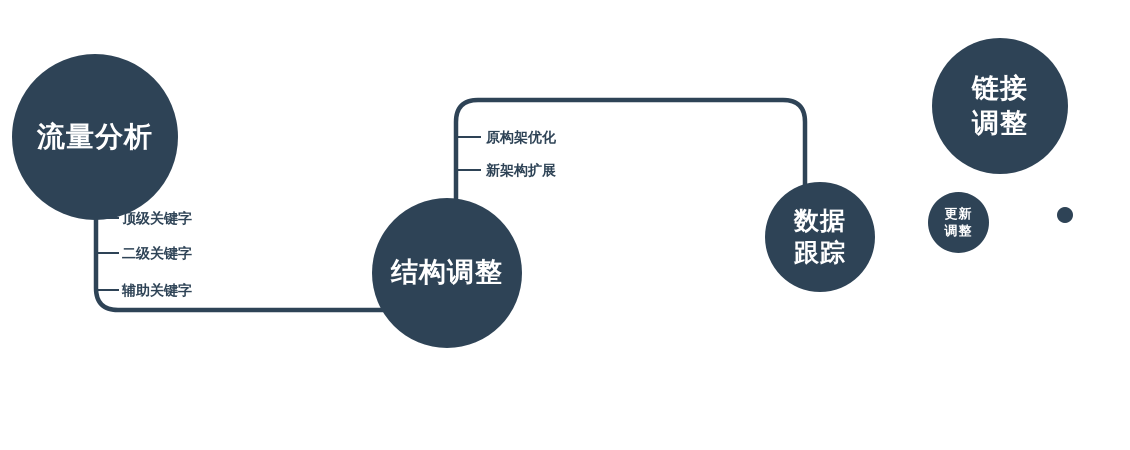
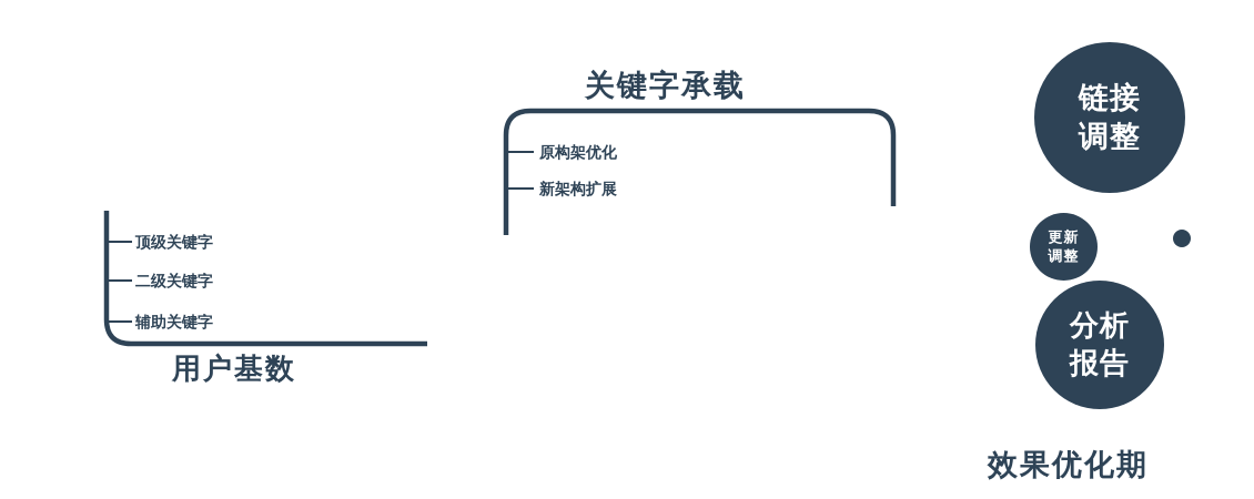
- 流量分析
- 结构调整
- 数据
- 跟踪
  链接
  调整
  更新
  调整
+ 分析
+ 报告
+ 用户基数
+ 关键字承载
+ 效果优化期
  顶级关键字
  二级关键字
  辅助关键字
  原构架优化
  新架构扩展
